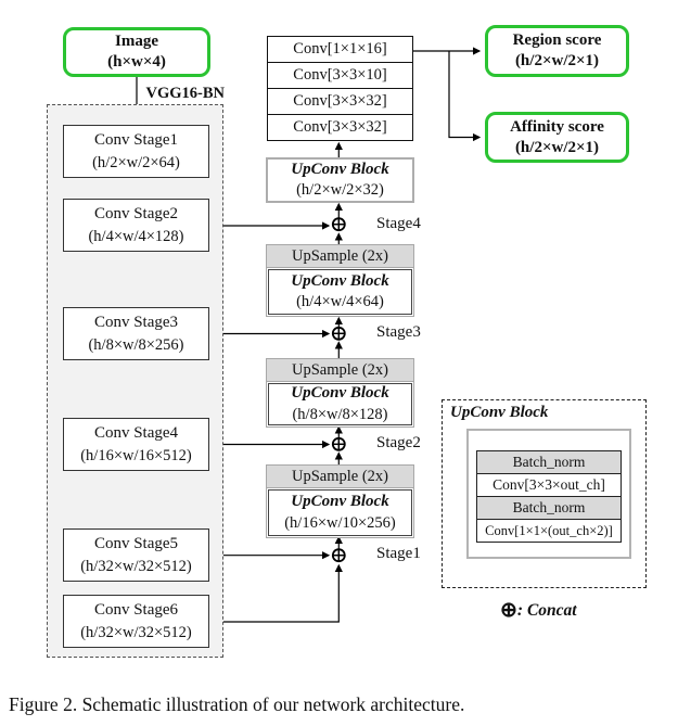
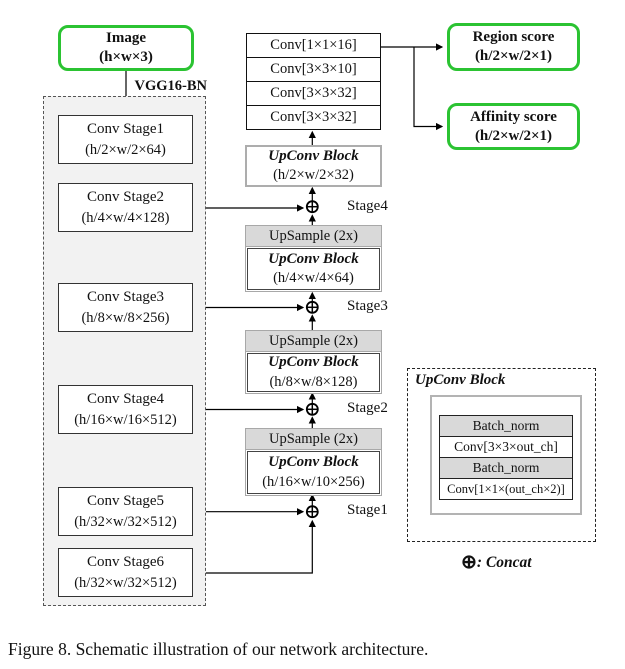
  Image
- (h×w×4)
+ (h×w×3)
  VGG16-BN
  Conv Stage1
  (h/2×w/2×64)
  Conv Stage2
  (h/4×w/4×128)
  Conv Stage3
  (h/8×w/8×256)
  Conv Stage4
  (h/16×w/16×512)
  Conv Stage5
  (h/32×w/32×512)
  Conv Stage6
  (h/32×w/32×512)
  Conv[1×1×16]
  Conv[3×3×10]
  Conv[3×3×32]
  Conv[3×3×32]
  UpConv Block
  (h/2×w/2×32)
  UpSample (2x)
  UpConv Block
  (h/4×w/4×64)
  UpSample (2x)
  UpConv Block
  (h/8×w/8×128)
  UpSample (2x)
  UpConv Block
  (h/16×w/10×256)
  Stage4
  Stage3
  Stage2
  Stage1
  Region score
  (h/2×w/2×1)
  Affinity score
  (h/2×w/2×1)
  UpConv Block
  Batch_norm
  Conv[3×3×out_ch]
  Batch_norm
  Conv[1×1×(out_ch×2)]
  ⊕: Concat
- Figure 2. Schematic illustration of our network architecture.
+ Figure 8. Schematic illustration of our network architecture.
